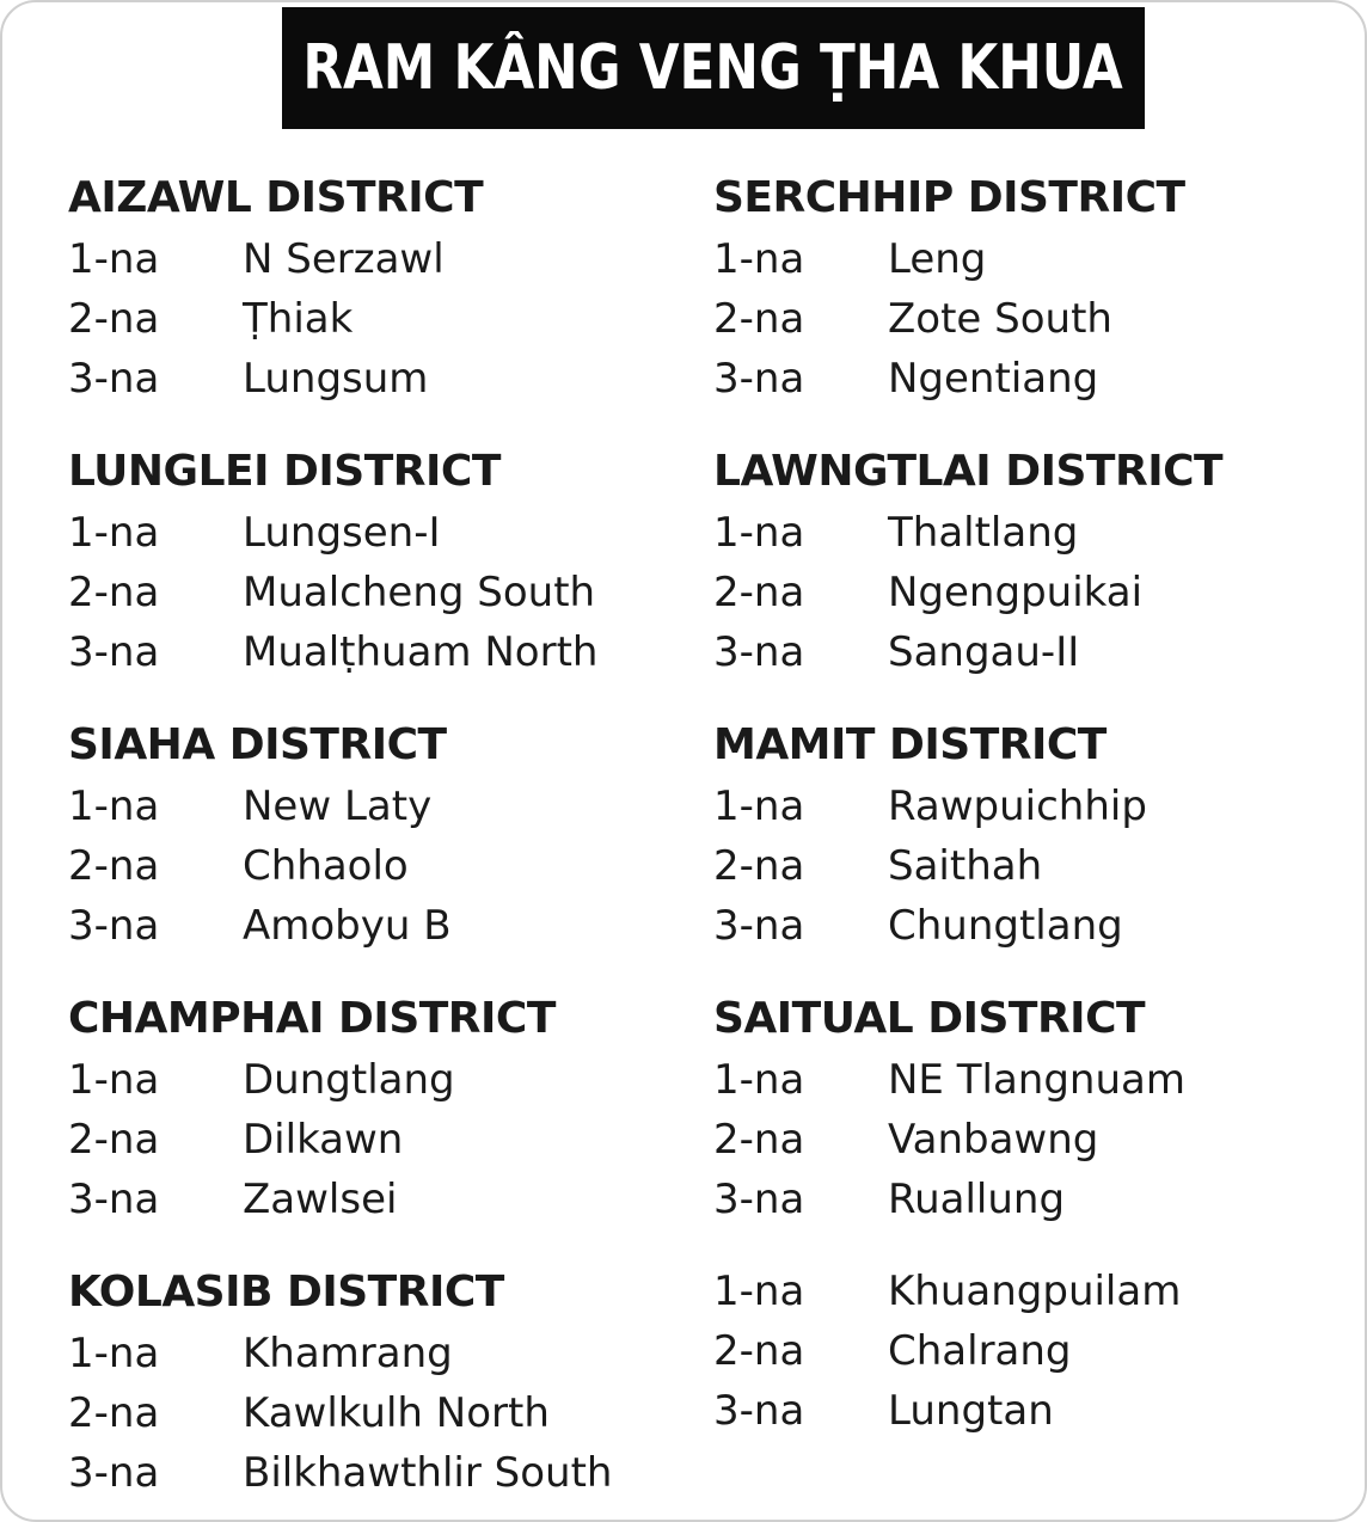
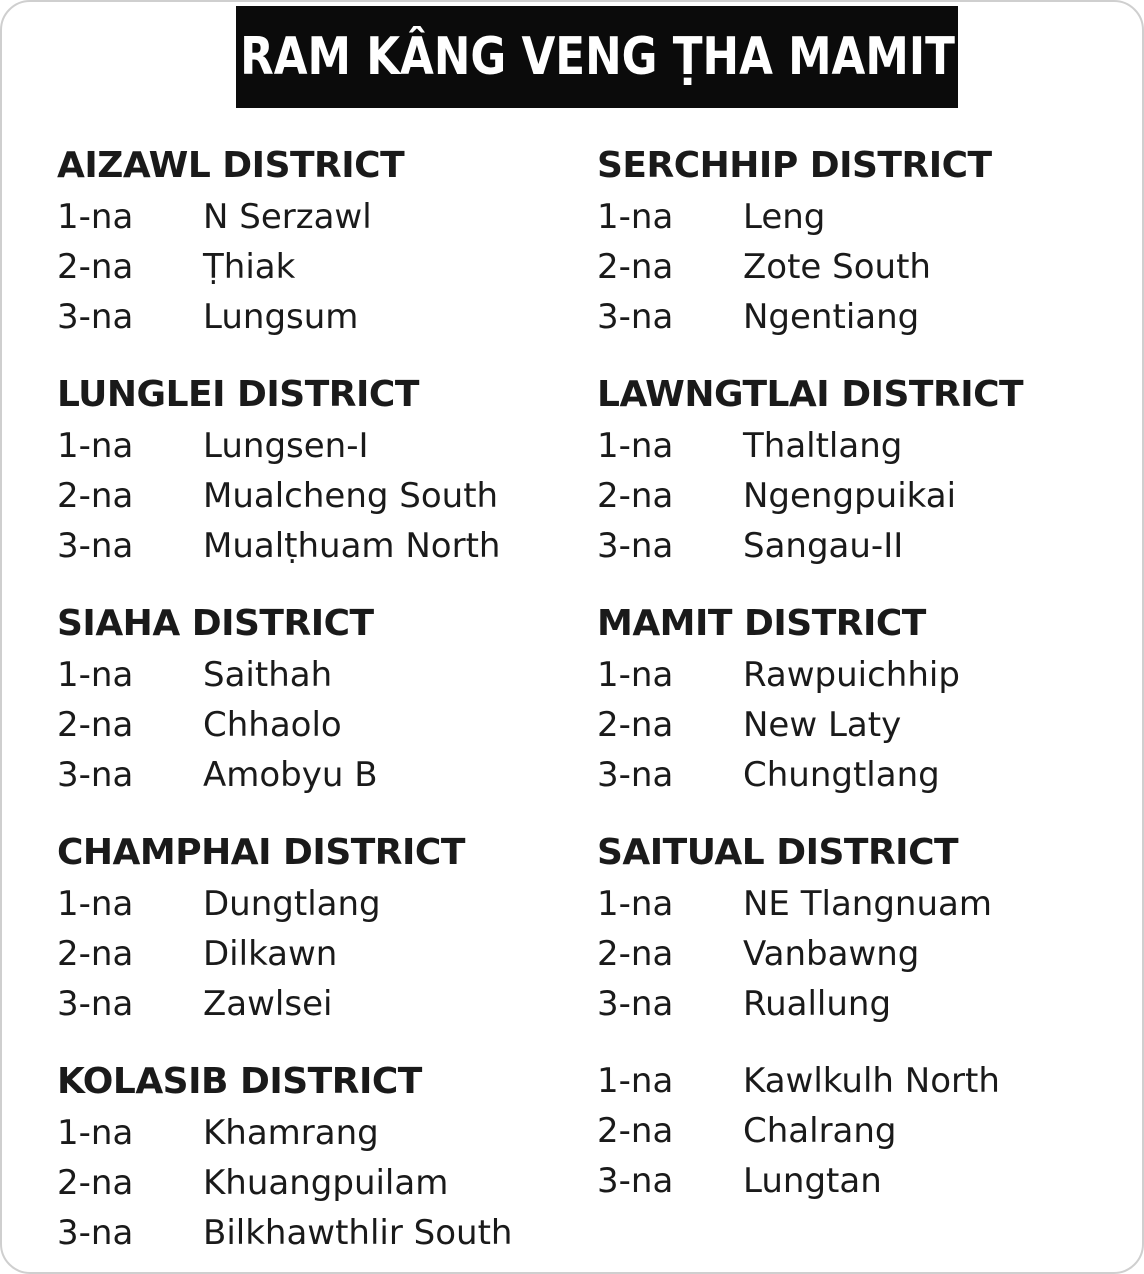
- RAM KÂNG VENG ṬHA KHUA
+ RAM KÂNG VENG ṬHA MAMIT
  AIZAWL DISTRICT
  1-na
  N Serzawl
  2-na
  Ṭhiak
  3-na
  Lungsum
  SERCHHIP DISTRICT
  1-na
  Leng
  2-na
  Zote South
  3-na
  Ngentiang
  LUNGLEI DISTRICT
  1-na
  Lungsen-I
  2-na
  Mualcheng South
  3-na
  Mualṭhuam North
  LAWNGTLAI DISTRICT
  1-na
  Thaltlang
  2-na
  Ngengpuikai
  3-na
  Sangau-II
  SIAHA DISTRICT
  1-na
- New Laty
+ Saithah
  2-na
  Chhaolo
  3-na
  Amobyu B
  MAMIT DISTRICT
  1-na
  Rawpuichhip
  2-na
- Saithah
+ New Laty
  3-na
  Chungtlang
  CHAMPHAI DISTRICT
  1-na
  Dungtlang
  2-na
  Dilkawn
  3-na
  Zawlsei
  SAITUAL DISTRICT
  1-na
  NE Tlangnuam
  2-na
  Vanbawng
  3-na
  Ruallung
  KOLASIB DISTRICT
  1-na
  Khamrang
  2-na
- Kawlkulh North
+ Khuangpuilam
  3-na
  Bilkhawthlir South
  1-na
- Khuangpuilam
+ Kawlkulh North
  2-na
  Chalrang
  3-na
  Lungtan
